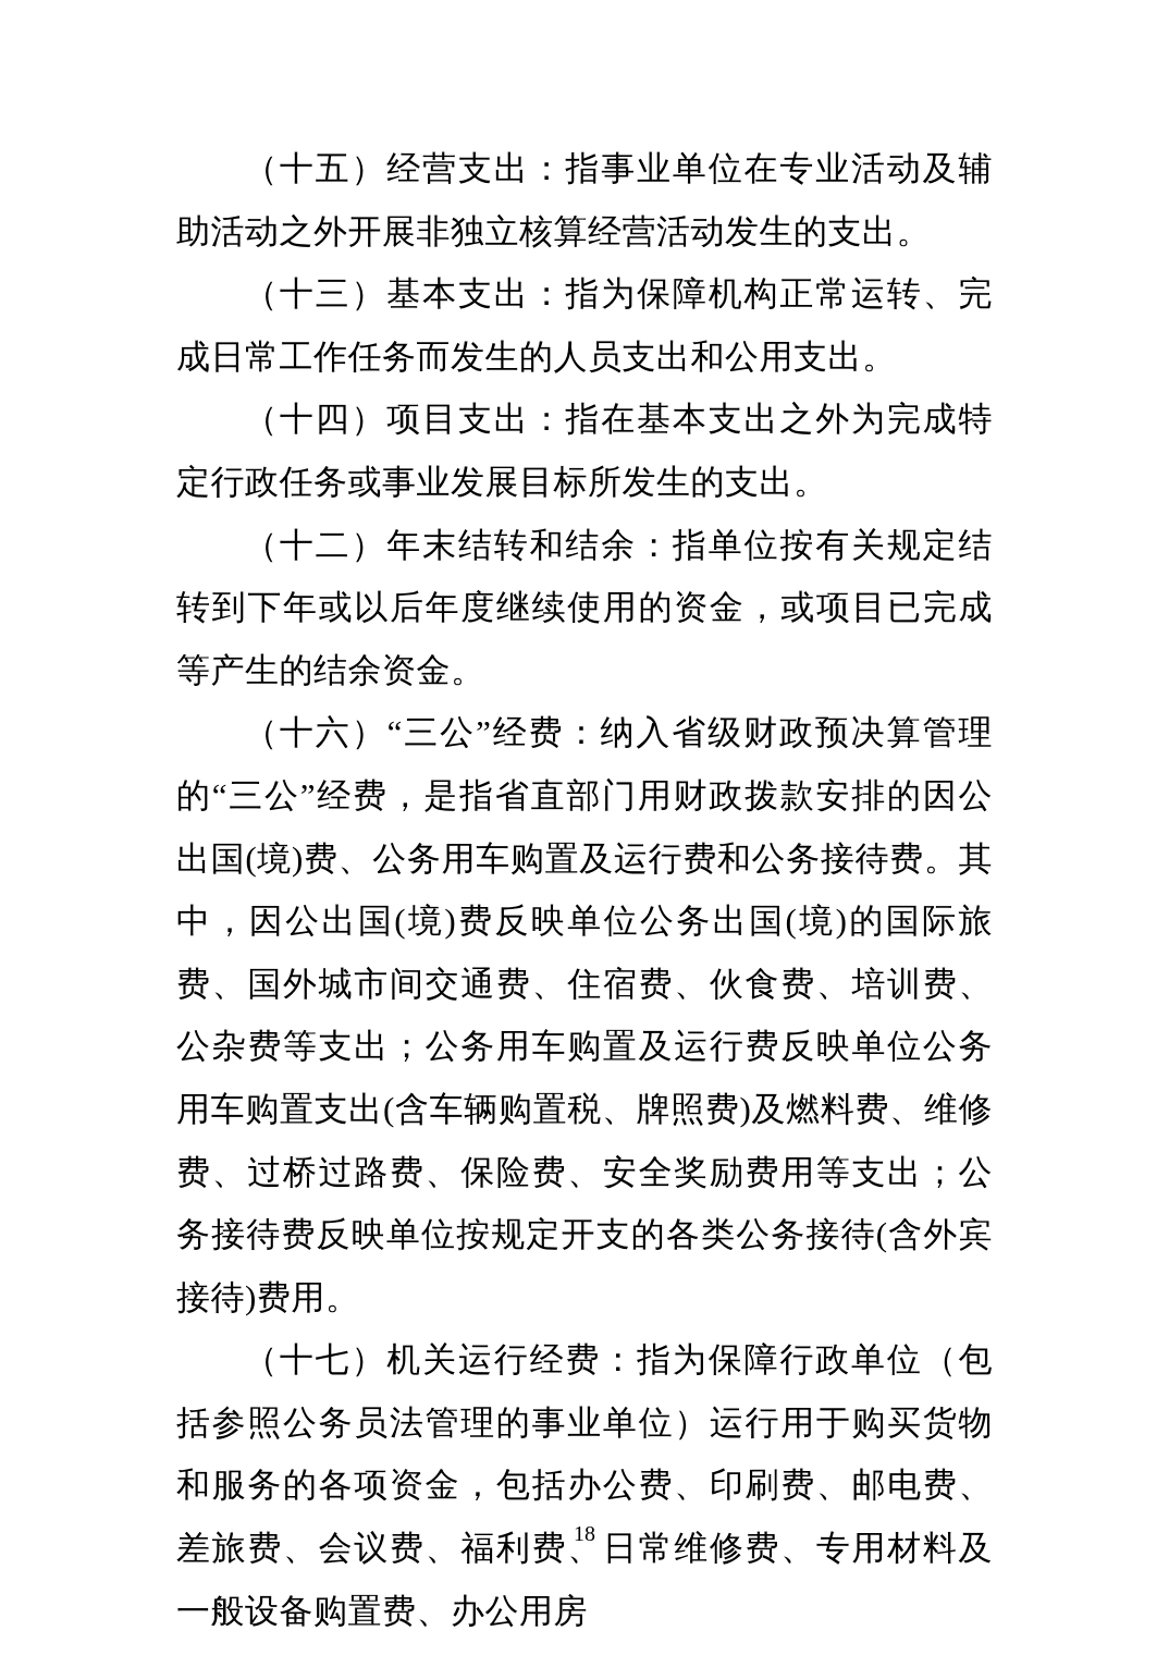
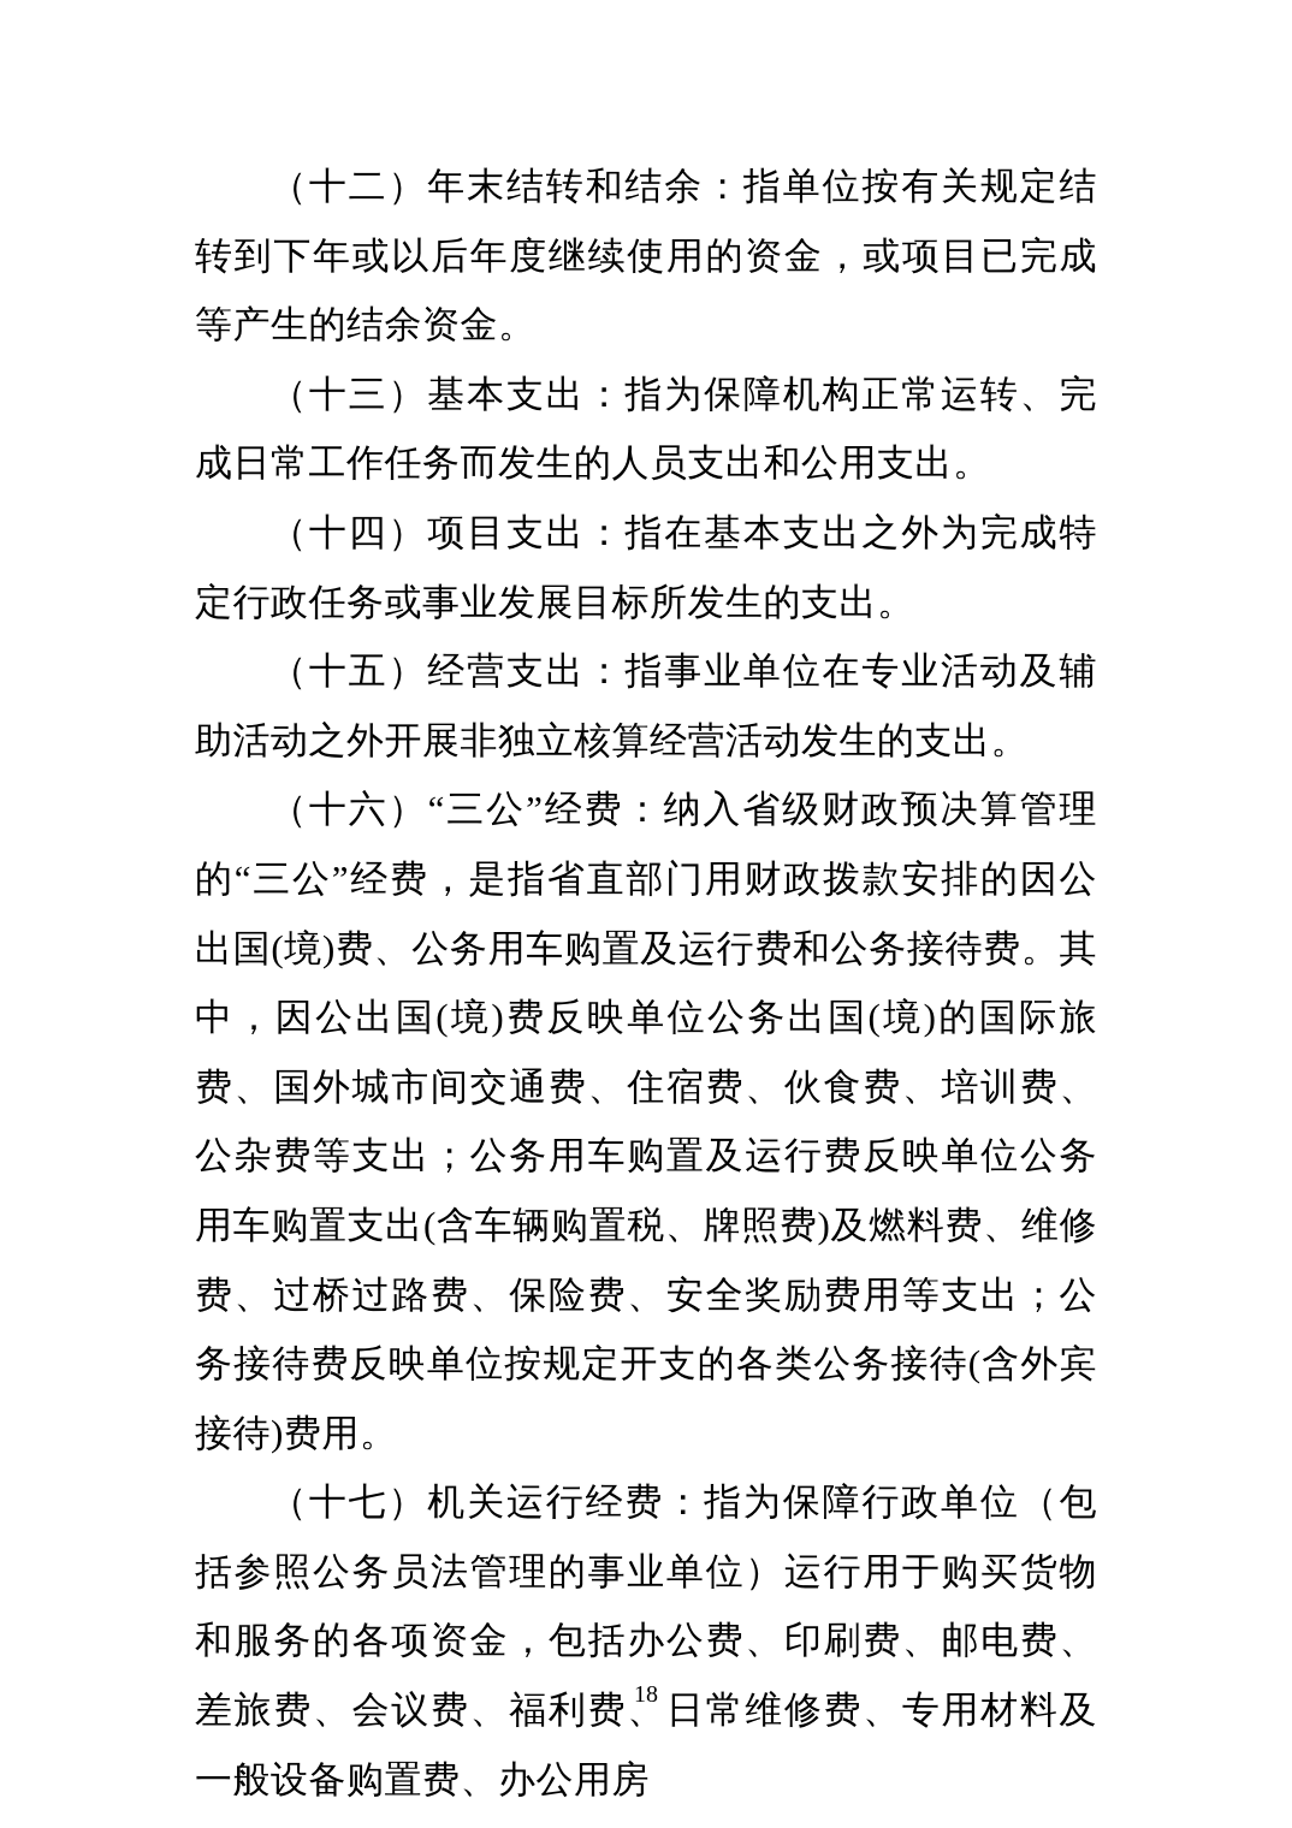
- （十五）经营支出：指事业单位在专业活动及辅助活动之外开展非独立核算经营活动发生的支出。
+ （十二）年末结转和结余：指单位按有关规定结转到下年或以后年度继续使用的资金，或项目已完成等产生的结余资金。
  （十三）基本支出：指为保障机构正常运转、完成日常工作任务而发生的人员支出和公用支出。
  （十四）项目支出：指在基本支出之外为完成特定行政任务或事业发展目标所发生的支出。
- （十二）年末结转和结余：指单位按有关规定结转到下年或以后年度继续使用的资金，或项目已完成等产生的结余资金。
+ （十五）经营支出：指事业单位在专业活动及辅助活动之外开展非独立核算经营活动发生的支出。
  （十六）“三公”经费：纳入省级财政预决算管理的“三公”经费，是指省直部门用财政拨款安排的因公出国(境)费、公务用车购置及运行费和公务接待费。其中，因公出国(境)费反映单位公务出国(境)的国际旅费、国外城市间交通费、住宿费、伙食费、培训费、公杂费等支出；公务用车购置及运行费反映单位公务用车购置支出(含车辆购置税、牌照费)及燃料费、维修费、过桥过路费、保险费、安全奖励费用等支出；公务接待费反映单位按规定开支的各类公务接待(含外宾接待)费用。
  （十七）机关运行经费：指为保障行政单位（包括参照公务员法管理的事业单位）运行用于购买货物和服务的各项资金，包括办公费、印刷费、邮电费、差旅费、会议费、福利费、日常维修费、专用材料及一般设备购置费、办公用房
  18
